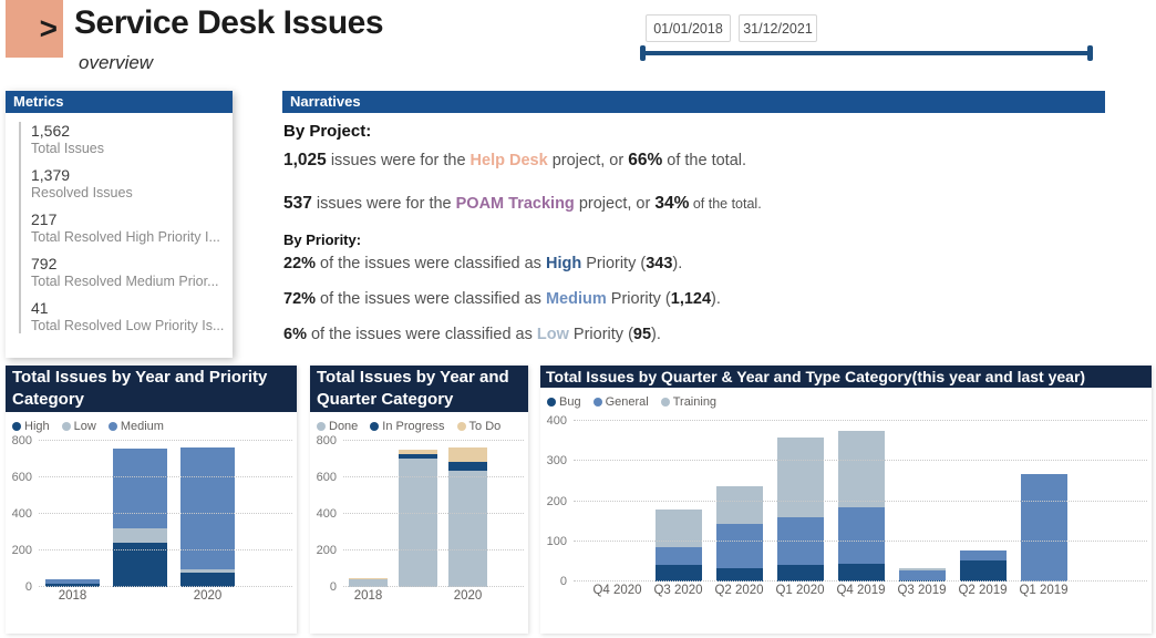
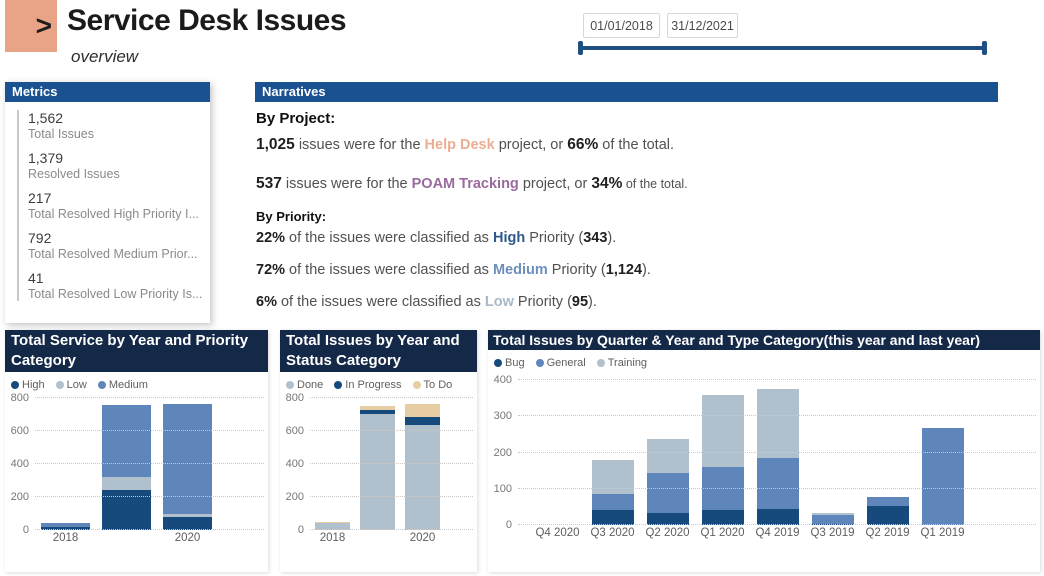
  >
  Service Desk Issues
  overview
  01/01/2018
  31/12/2021
  Metrics
  1,562
  Total Issues
  1,379
  Resolved Issues
  217
  Total Resolved High Priority I...
  792
  Total Resolved Medium Prior...
  41
  Total Resolved Low Priority Is...
  Narratives
  By Project:
  1,025 issues were for the Help Desk project, or 66% of the total.
  537 issues were for the POAM Tracking project, or 34% of the total.
  By Priority:
  22% of the issues were classified as High Priority (343).
  72% of the issues were classified as Medium Priority (1,124).
  6% of the issues were classified as Low Priority (95).
- Total Issues by Year and Priority Category
+ Total Service by Year and Priority Category
  High
  Low
  Medium
  0
  200
  400
  600
  800
  2018
  2020
- Total Issues by Year and Quarter Category
+ Total Issues by Year and Status Category
  Done
  In Progress
  To Do
  0
  200
  400
  600
  800
  2018
  2020
  Total Issues by Quarter & Year and Type Category(this year and last year)
  Bug
  General
  Training
  0
  100
  200
  300
  400
  Q4 2020
  Q3 2020
  Q2 2020
  Q1 2020
  Q4 2019
  Q3 2019
  Q2 2019
  Q1 2019
